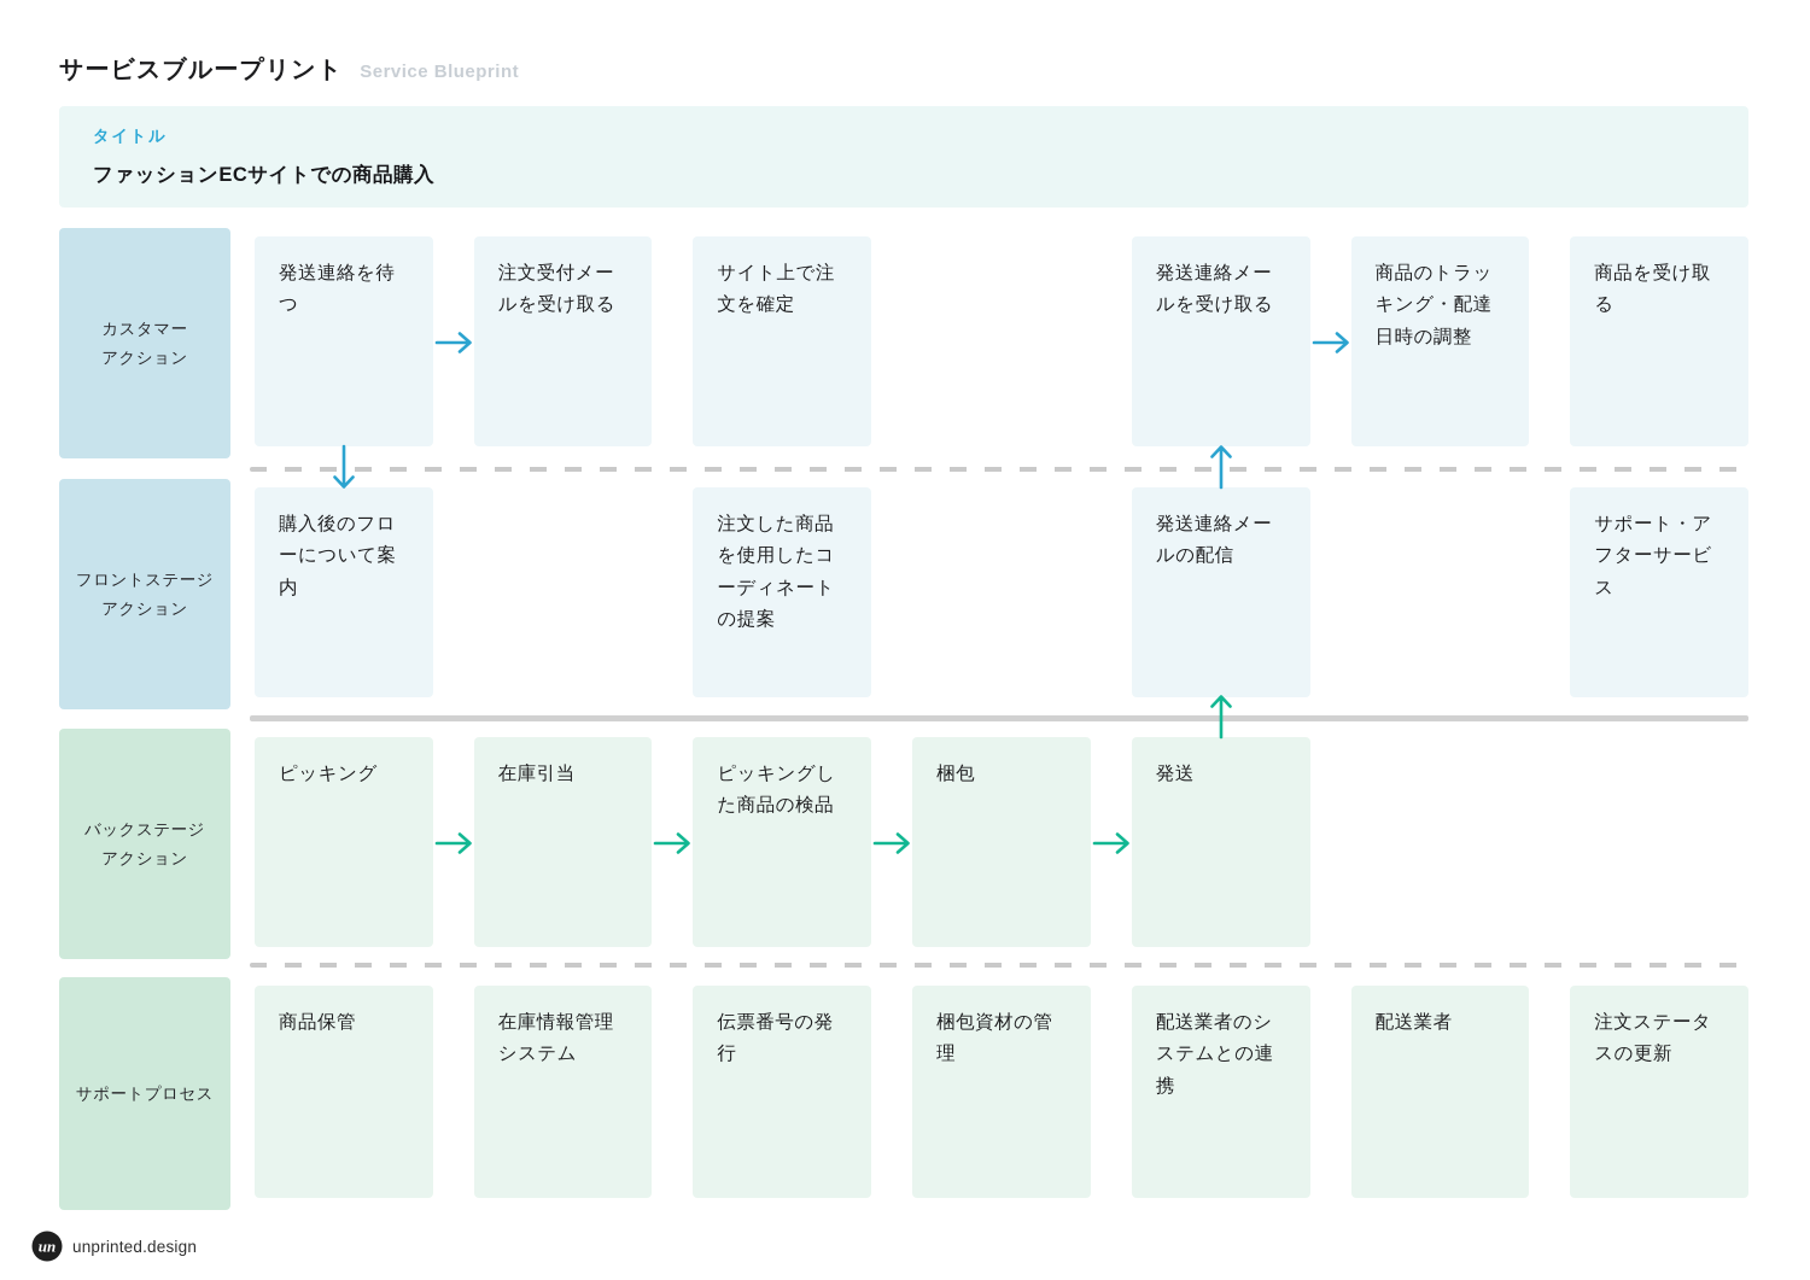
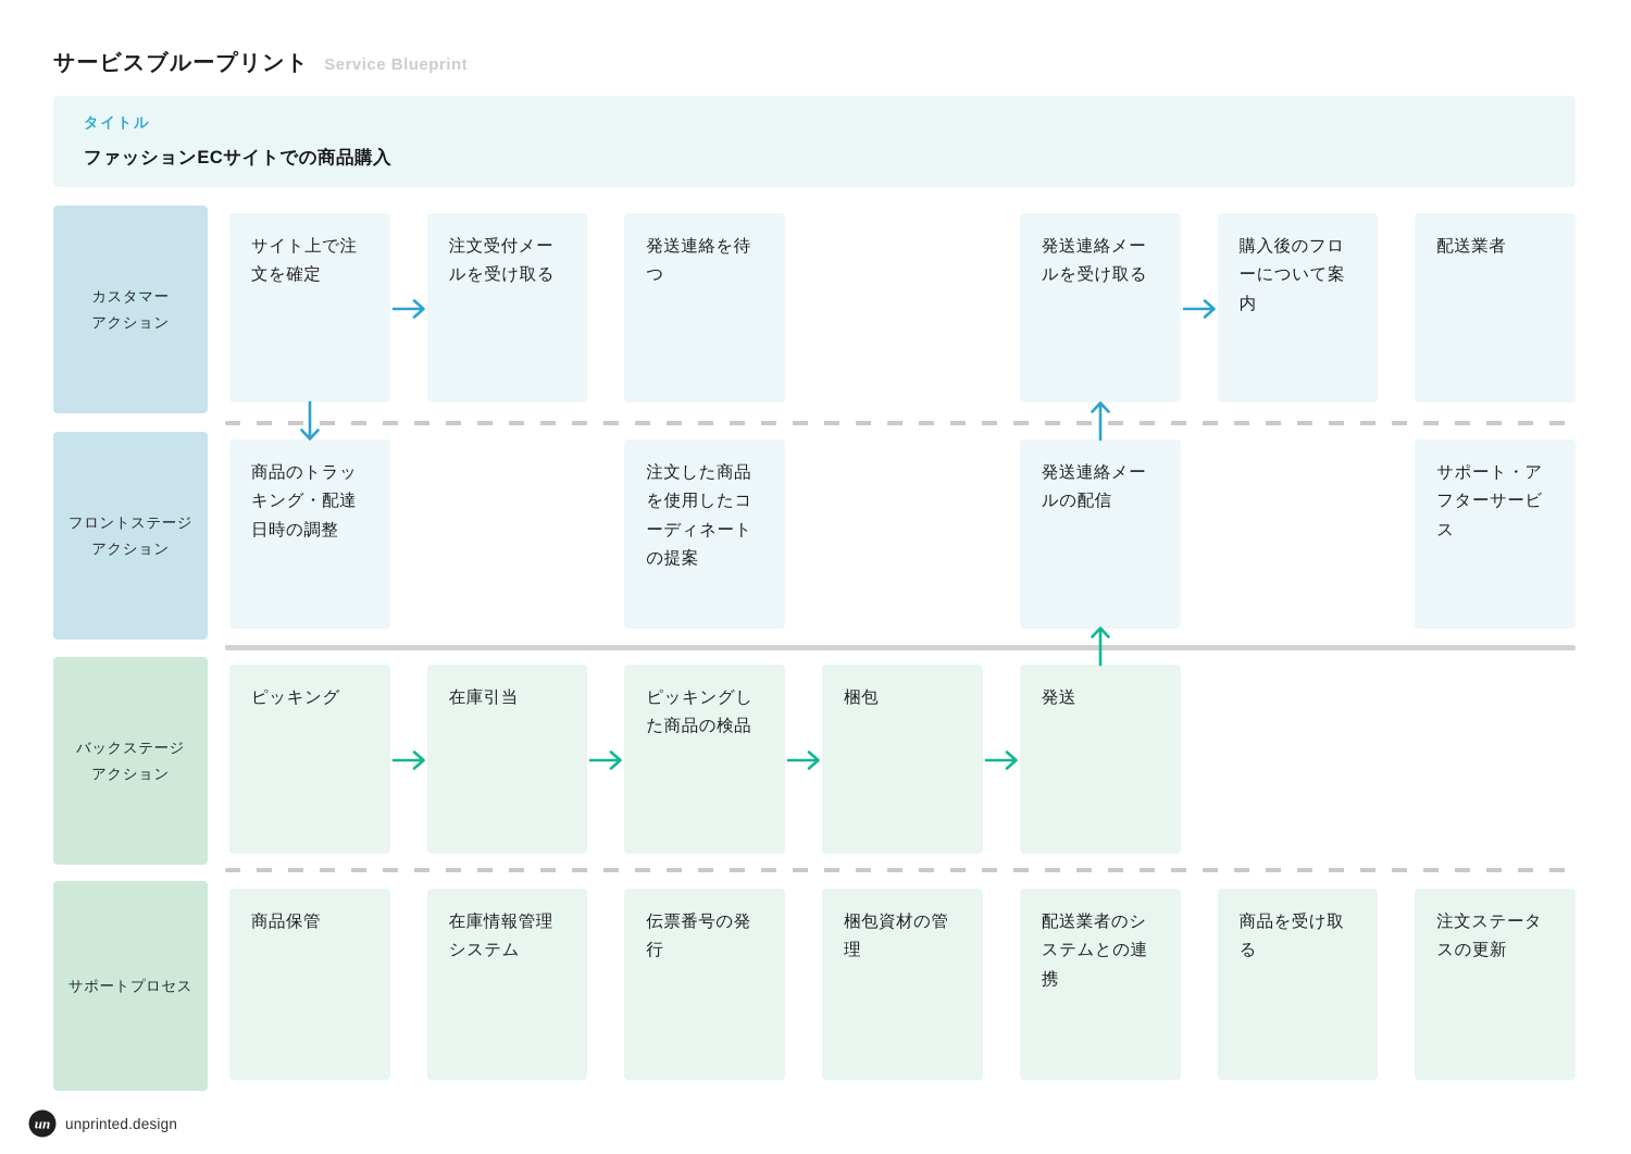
  サービスブループリント Service Blueprint
  タイトル
  ファッションECサイトでの商品購入
  カスタマー
  アクション
- 発送連絡を待つ
+ サイト上で注文を確定
  注文受付メールを受け取る
- サイト上で注文を確定
+ 発送連絡を待つ
  発送連絡メールを受け取る
- 商品のトラッキング・配達日時の調整
+ 購入後のフローについて案内
- 商品を受け取る
+ 配送業者
  フロントステージ
  アクション
- 購入後のフローについて案内
+ 商品のトラッキング・配達日時の調整
  注文した商品を使用したコーディネートの提案
  発送連絡メールの配信
  サポート・アフターサービス
  バックステージ
  アクション
  ピッキング
  在庫引当
  ピッキングした商品の検品
  梱包
  発送
  サポートプロセス
  商品保管
  在庫情報管理システム
  伝票番号の発行
  梱包資材の管理
  配送業者のシステムとの連携
- 配送業者
+ 商品を受け取る
  注文ステータスの更新
  un
  unprinted.design
